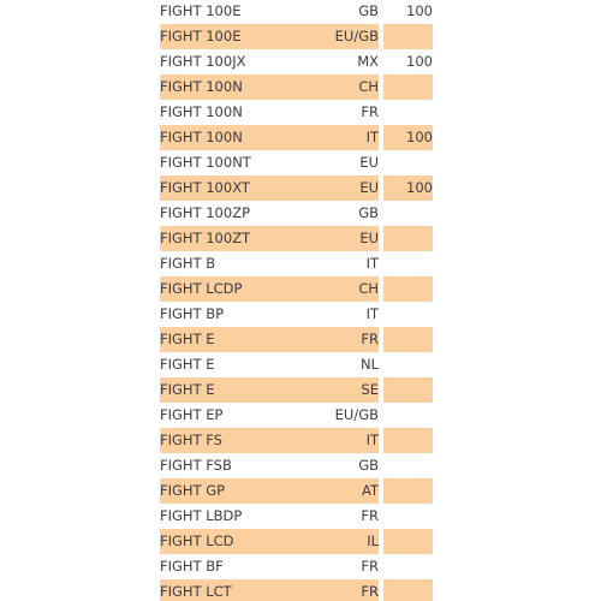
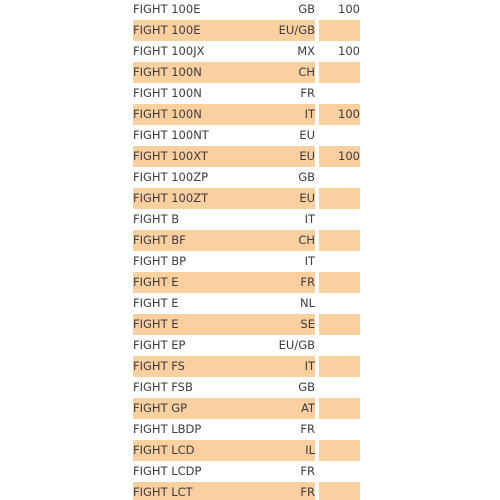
  FIGHT 100E	GB		100
  FIGHT 100E	EU/GB
  FIGHT 100JX	MX		100
  FIGHT 100N	CH
  FIGHT 100N	FR
  FIGHT 100N	IT		100
  FIGHT 100NT	EU
  FIGHT 100XT	EU		100
  FIGHT 100ZP	GB
  FIGHT 100ZT	EU
  FIGHT B	IT
- FIGHT LCDP	CH
+ FIGHT BF	CH
  FIGHT BP	IT
  FIGHT E	FR
  FIGHT E	NL
  FIGHT E	SE
  FIGHT EP	EU/GB
  FIGHT FS	IT
  FIGHT FSB	GB
  FIGHT GP	AT
  FIGHT LBDP	FR
  FIGHT LCD	IL
- FIGHT BF	FR
+ FIGHT LCDP	FR
  FIGHT LCT	FR
